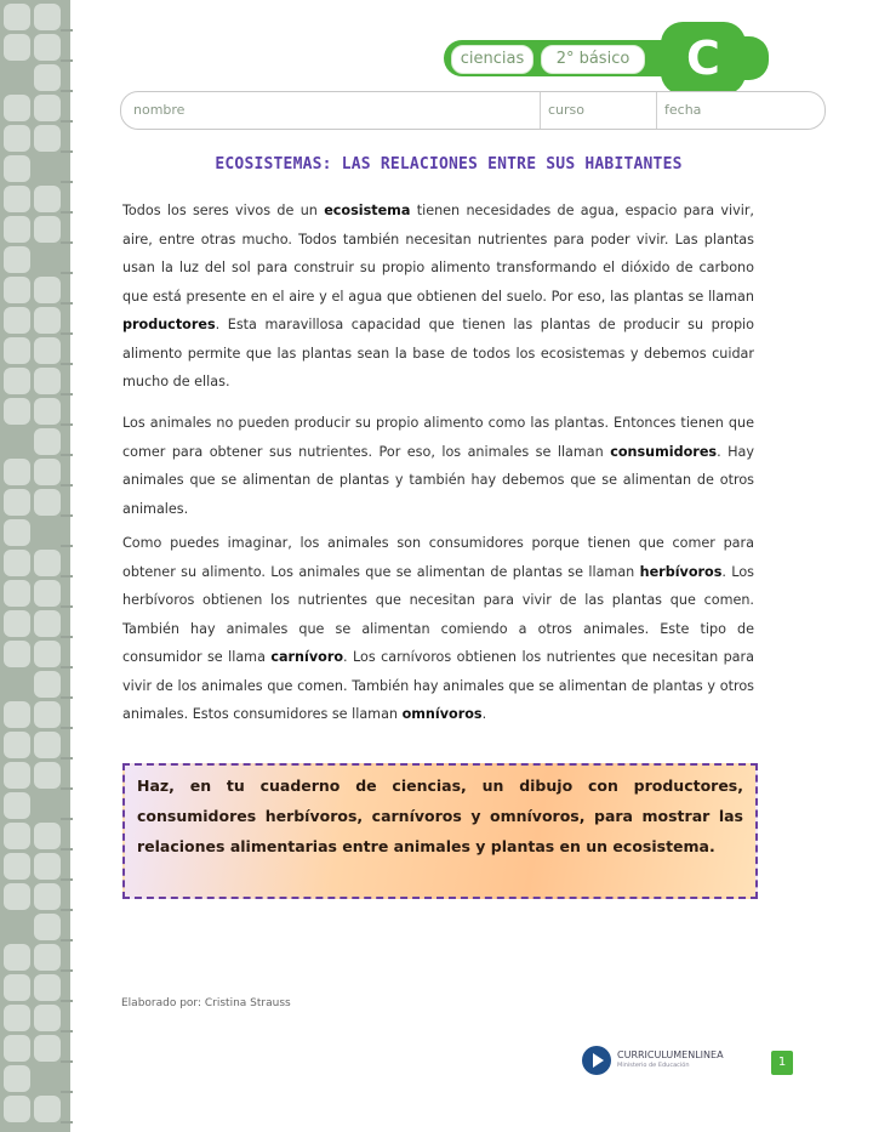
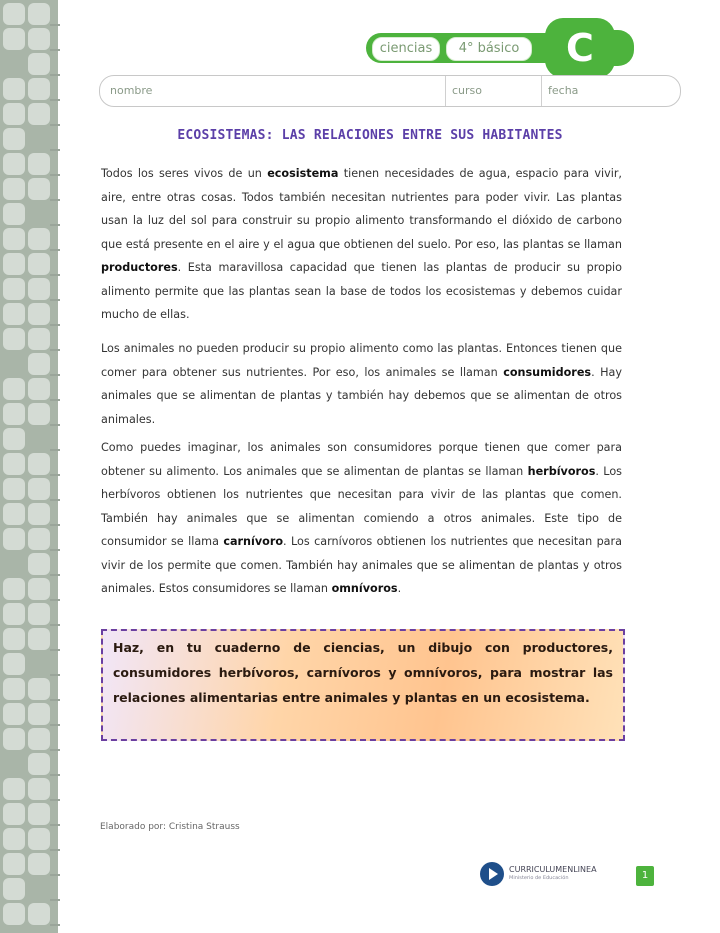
  ciencias
- 2° básico
+ 4° básico
  C
  nombre
  curso
  fecha
  ECOSISTEMAS: LAS RELACIONES ENTRE SUS HABITANTES
- Todos los seres vivos de un ecosistema tienen necesidades de agua, espacio para vivir, aire, entre otras mucho. Todos también necesitan nutrientes para poder vivir. Las plantas usan la luz del sol para construir su propio alimento transformando el dióxido de carbono que está presente en el aire y el agua que obtienen del suelo. Por eso, las plantas se llaman productores. Esta maravillosa capacidad que tienen las plantas de producir su propio alimento permite que las plantas sean la base de todos los ecosistemas y debemos cuidar mucho de ellas.
+ Todos los seres vivos de un ecosistema tienen necesidades de agua, espacio para vivir, aire, entre otras cosas. Todos también necesitan nutrientes para poder vivir. Las plantas usan la luz del sol para construir su propio alimento transformando el dióxido de carbono que está presente en el aire y el agua que obtienen del suelo. Por eso, las plantas se llaman productores. Esta maravillosa capacidad que tienen las plantas de producir su propio alimento permite que las plantas sean la base de todos los ecosistemas y debemos cuidar mucho de ellas.
  Los animales no pueden producir su propio alimento como las plantas. Entonces tienen que comer para obtener sus nutrientes. Por eso, los animales se llaman consumidores. Hay animales que se alimentan de plantas y también hay debemos que se alimentan de otros animales.
- Como puedes imaginar, los animales son consumidores porque tienen que comer para obtener su alimento. Los animales que se alimentan de plantas se llaman herbívoros. Los herbívoros obtienen los nutrientes que necesitan para vivir de las plantas que comen. También hay animales que se alimentan comiendo a otros animales. Este tipo de consumidor se llama carnívoro. Los carnívoros obtienen los nutrientes que necesitan para vivir de los animales que comen. También hay animales que se alimentan de plantas y otros animales. Estos consumidores se llaman omnívoros.
+ Como puedes imaginar, los animales son consumidores porque tienen que comer para obtener su alimento. Los animales que se alimentan de plantas se llaman herbívoros. Los herbívoros obtienen los nutrientes que necesitan para vivir de las plantas que comen. También hay animales que se alimentan comiendo a otros animales. Este tipo de consumidor se llama carnívoro. Los carnívoros obtienen los nutrientes que necesitan para vivir de los permite que comen. También hay animales que se alimentan de plantas y otros animales. Estos consumidores se llaman omnívoros.
  Haz, en tu cuaderno de ciencias, un dibujo con productores, consumidores herbívoros, carnívoros y omnívoros, para mostrar las relaciones alimentarias entre animales y plantas en un ecosistema.
  Elaborado por: Cristina Strauss
  CURRICULUMENLINEA
  1
